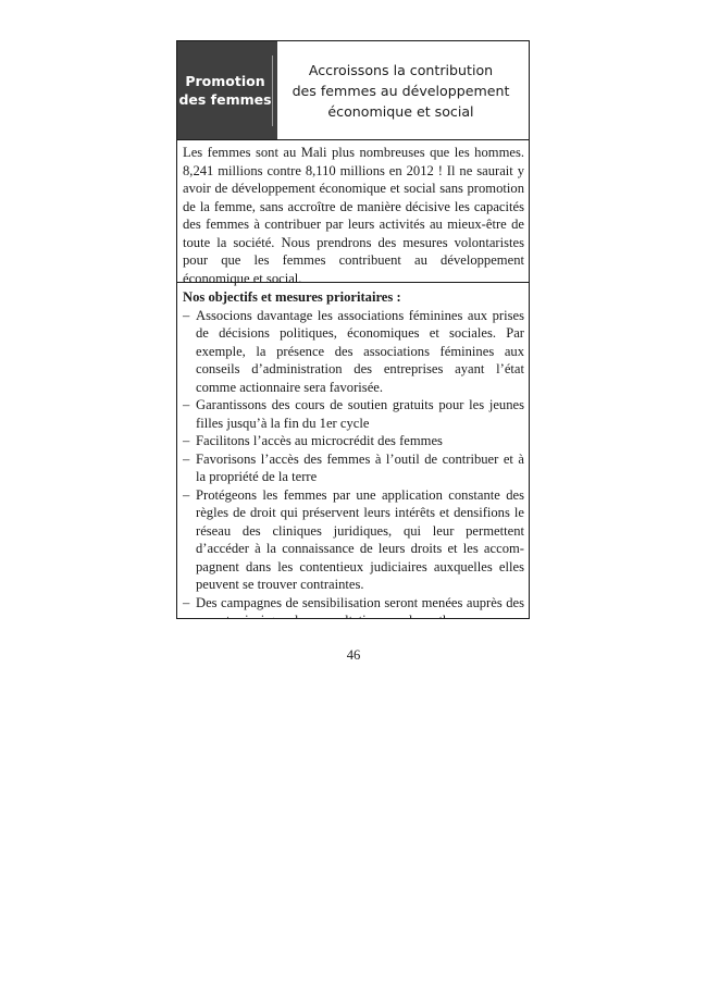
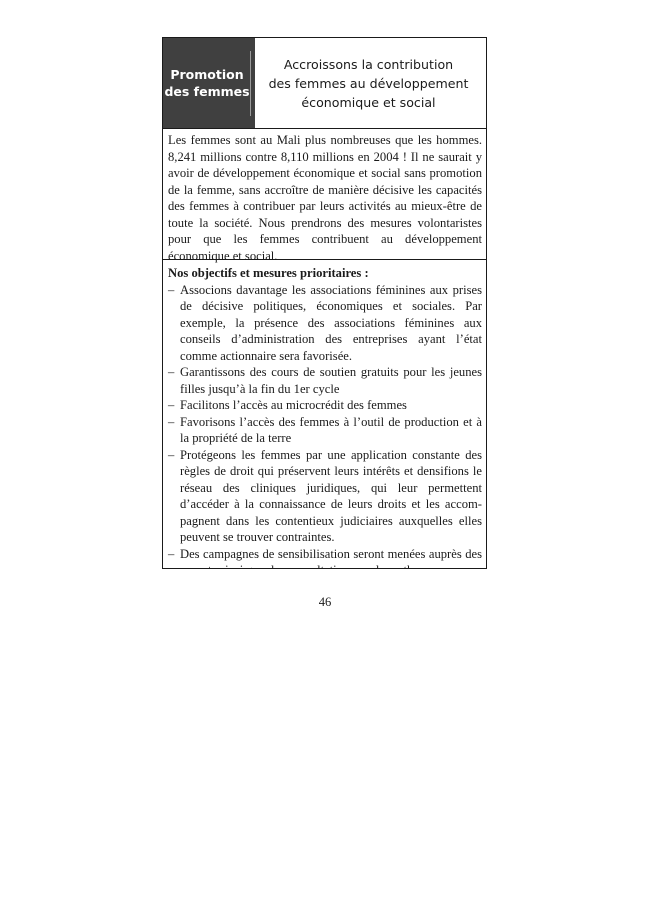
  Promotion
  des femmes
  Accroissons la contribution
  des femmes au développement
  économique et social
- Les femmes sont au Mali plus nombreuses que les hommes. 8,241 millions contre 8,110 millions en 2012 ! Il ne saurait y avoir de développement économique et social sans promo­tion de la femme, sans accroître de manière décisive les ca­pacités des femmes à contribuer par leurs activités au mieux-être de toute la société. Nous prendrons des mesures volonta­ristes pour que les femmes contribuent au développement économique et social.
+ Les femmes sont au Mali plus nombreuses que les hommes. 8,241 millions contre 8,110 millions en 2004 ! Il ne saurait y avoir de développement économique et social sans promo­tion de la femme, sans accroître de manière décisive les ca­pacités des femmes à contribuer par leurs activités au mieux-être de toute la société. Nous prendrons des mesures volonta­ristes pour que les femmes contribuent au développement économique et social.
  Nos objectifs et mesures prioritaires :
  –
- Associons davantage les associations féminines aux prises de décisions politiques, économiques et sociales. Par exemple, la présence des associations féminines aux conseils d’administration des entreprises ayant l’état comme actionnaire sera favorisée.
+ Associons davantage les associations féminines aux prises de décisive politiques, économiques et sociales. Par exemple, la présence des associations féminines aux conseils d’administration des entreprises ayant l’état comme actionnaire sera favorisée.
  –
  Garantissons des cours de soutien gratuits pour les jeunes filles jusqu’à la fin du 1er cycle
  –
  Facilitons l’accès au microcrédit des femmes
  –
- Favorisons l’accès des femmes à l’outil de contribuer et à la propriété de la terre
+ Favorisons l’accès des femmes à l’outil de production et à la propriété de la terre
  –
  Protégeons les femmes par une application constante des règles de droit qui préservent leurs intérêts et densifions le réseau des cliniques juridiques, qui leur permettent d’accéder à la connaissance de leurs droits et les accom­agnent dans les contentieux judiciaires auxquelles elles peuvent se trouver contraintes.
  –
  46
